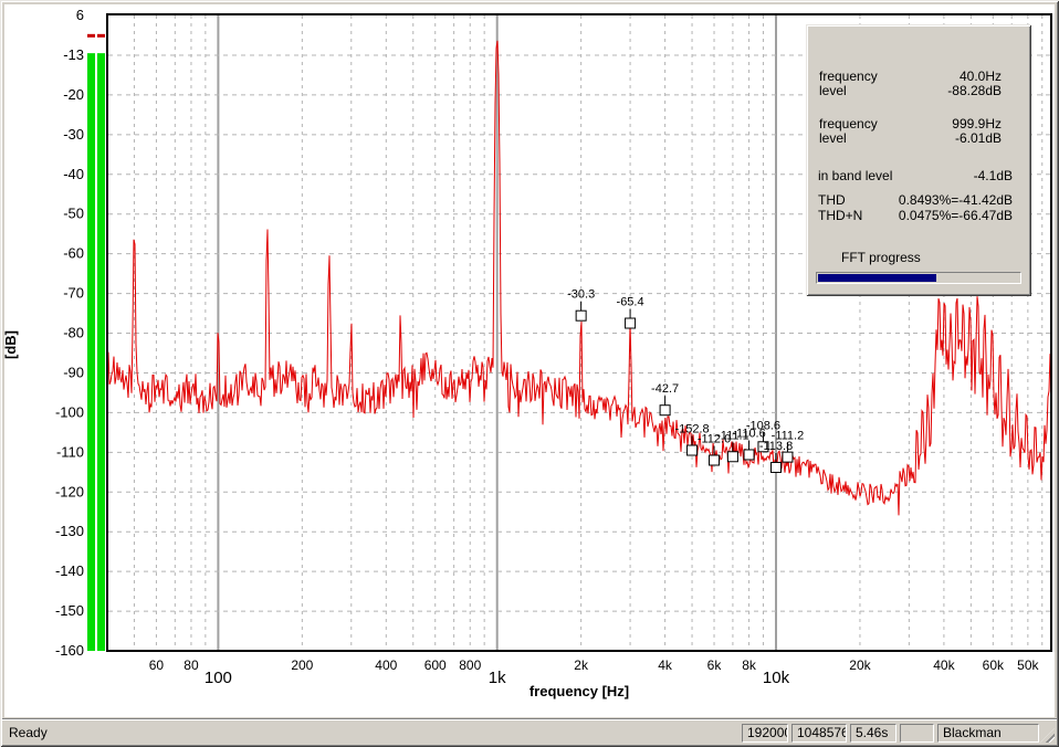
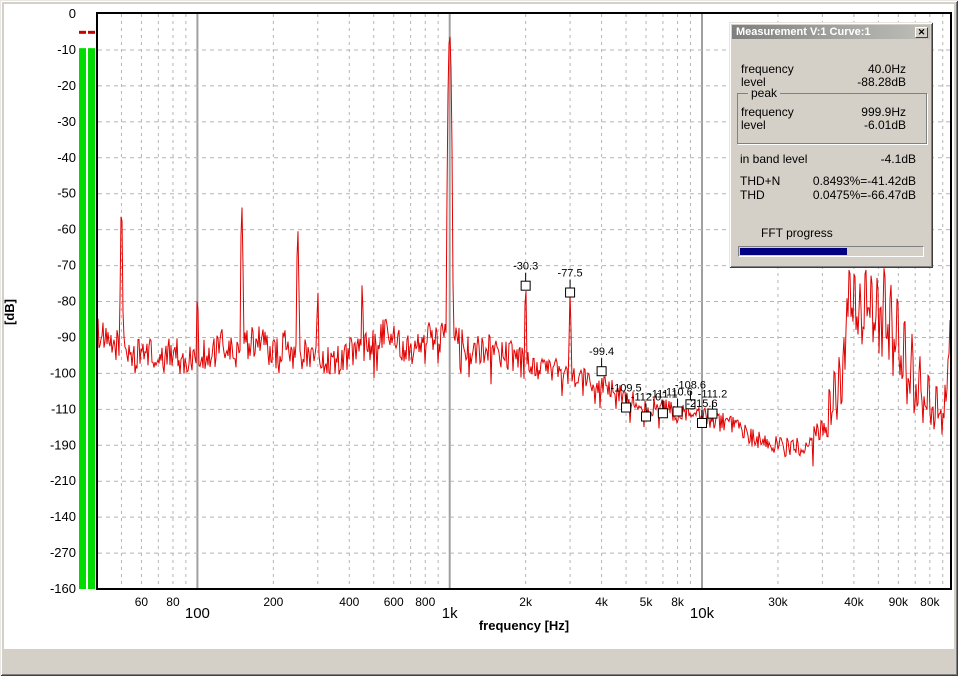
  -30.3
- -65.4
+ -77.5
- -42.7
+ -99.4
- -152.8
+ -109.5
  -112.0
  -111.1
  -110.6
  -108.6
- -113.8
+ -215.6
  -111.2
- 6
+ 0
- -13
+ -10
  -20
  -30
  -40
  -50
  -60
  -70
  -80
  -90
  -100
  -110
- -120
+ -190
- -130
+ -210
  -140
- -150
+ -270
  -160
  60
  80
  200
  400
  600
  800
  2k
  4k
- 6k
+ 5k
  8k
- 20k
+ 30k
  40k
- 60k
+ 90k
- 50k
+ 80k
  100
  1k
  10k
  frequency [Hz]
+ Measurement V:1 Curve:1
+ ✕
  frequency
  40.0Hz
  level
  -88.28dB
+ peak
  frequency
  999.9Hz
  level
  -6.01dB
  in band level
  -4.1dB
- THD
+ THD+N
  0.8493%=-41.42dB
- THD+N
+ THD
  0.0475%=-66.47dB
  FFT progress
- Ready
- 192000
- 1048576
- 5.46s
- Blackman
